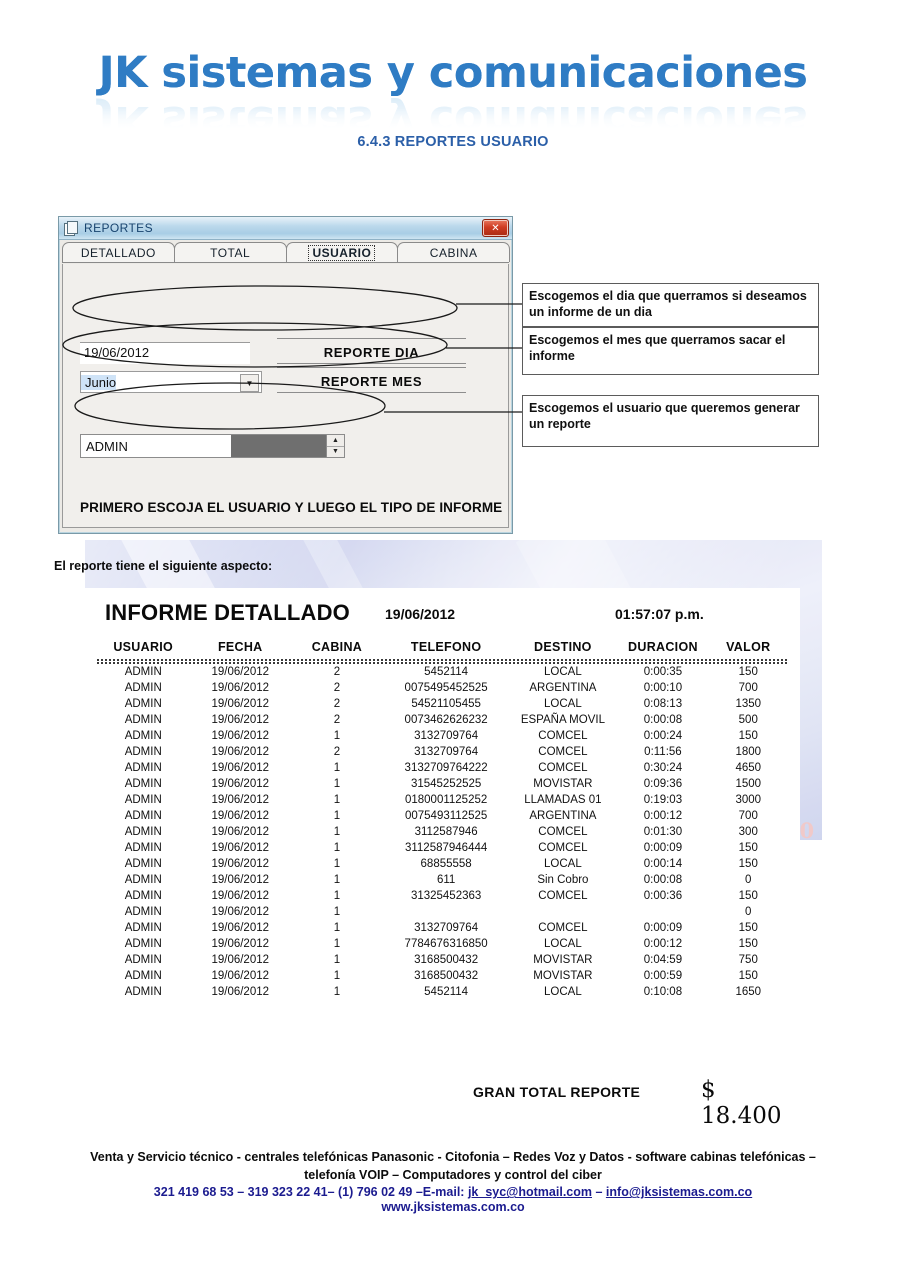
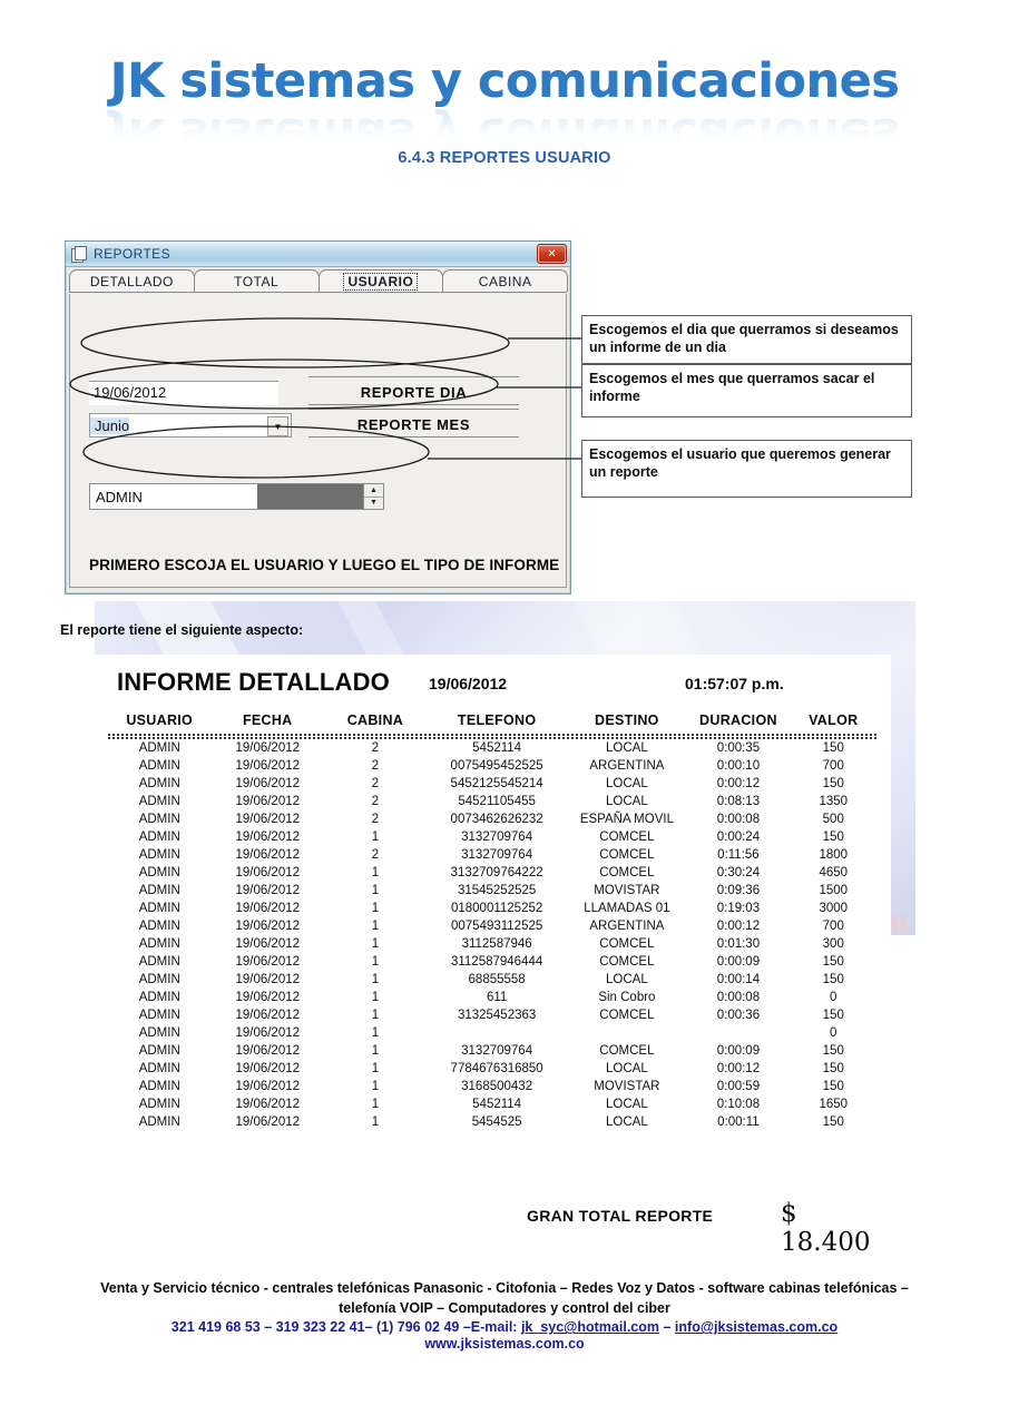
  JK sistemas y comunicaciones
  6.4.3 REPORTES USUARIO
  REPORTES
  ✕
  DETALLADO
  TOTAL
  USUARIO
  CABINA
  19/06/2012
  Junio
  REPORTE DIA
  REPORTE MES
  ADMIN
  PRIMERO ESCOJA EL USUARIO Y LUEGO EL TIPO DE INFORME
  Escogemos el dia que querramos si deseamos un informe de un dia
  Escogemos el mes que querramos sacar el informe
  Escogemos el usuario que queremos generar un reporte
  El reporte tiene el siguiente aspecto:
  INFORME DETALLADO
  19/06/2012
  01:57:07 p.m.
  USUARIO	FECHA	CABINA	TELEFONO	DESTINO	DURACION	VALOR
  ADMIN	19/06/2012	2	5452114	LOCAL	0:00:35	150
  ADMIN	19/06/2012	2	0075495452525	ARGENTINA	0:00:10	700
+ ADMIN	19/06/2012	2	5452125545214	LOCAL	0:00:12	150
  ADMIN	19/06/2012	2	54521105455	LOCAL	0:08:13	1350
  ADMIN	19/06/2012	2	0073462626232	ESPAÑA MOVIL	0:00:08	500
  ADMIN	19/06/2012	1	3132709764	COMCEL	0:00:24	150
  ADMIN	19/06/2012	2	3132709764	COMCEL	0:11:56	1800
  ADMIN	19/06/2012	1	3132709764222	COMCEL	0:30:24	4650
  ADMIN	19/06/2012	1	31545252525	MOVISTAR	0:09:36	1500
  ADMIN	19/06/2012	1	0180001125252	LLAMADAS 01	0:19:03	3000
  ADMIN	19/06/2012	1	0075493112525	ARGENTINA	0:00:12	700
  ADMIN	19/06/2012	1	3112587946	COMCEL	0:01:30	300
  ADMIN	19/06/2012	1	3112587946444	COMCEL	0:00:09	150
  ADMIN	19/06/2012	1	68855558	LOCAL	0:00:14	150
  ADMIN	19/06/2012	1	611	Sin Cobro	0:00:08	0
  ADMIN	19/06/2012	1	31325452363	COMCEL	0:00:36	150
  ADMIN	19/06/2012	1				0
  ADMIN	19/06/2012	1	3132709764	COMCEL	0:00:09	150
  ADMIN	19/06/2012	1	7784676316850	LOCAL	0:00:12	150
- ADMIN	19/06/2012	1	3168500432	MOVISTAR	0:04:59	750
  ADMIN	19/06/2012	1	3168500432	MOVISTAR	0:00:59	150
  ADMIN	19/06/2012	1	5452114	LOCAL	0:10:08	1650
+ ADMIN	19/06/2012	1	5454525	LOCAL	0:00:11	150
  GRAN TOTAL REPORTE
  $ 18.400
  Venta y Servicio técnico - centrales telefónicas Panasonic - Citofonia – Redes Voz y Datos - software cabinas telefónicas – telefonía VOIP – Computadores y control del ciber
  321 419 68 53 – 319 323 22 41– (1) 796 02 49 –E-mail: jk_syc@hotmail.com – info@jksistemas.com.co
  www.jksistemas.com.co
